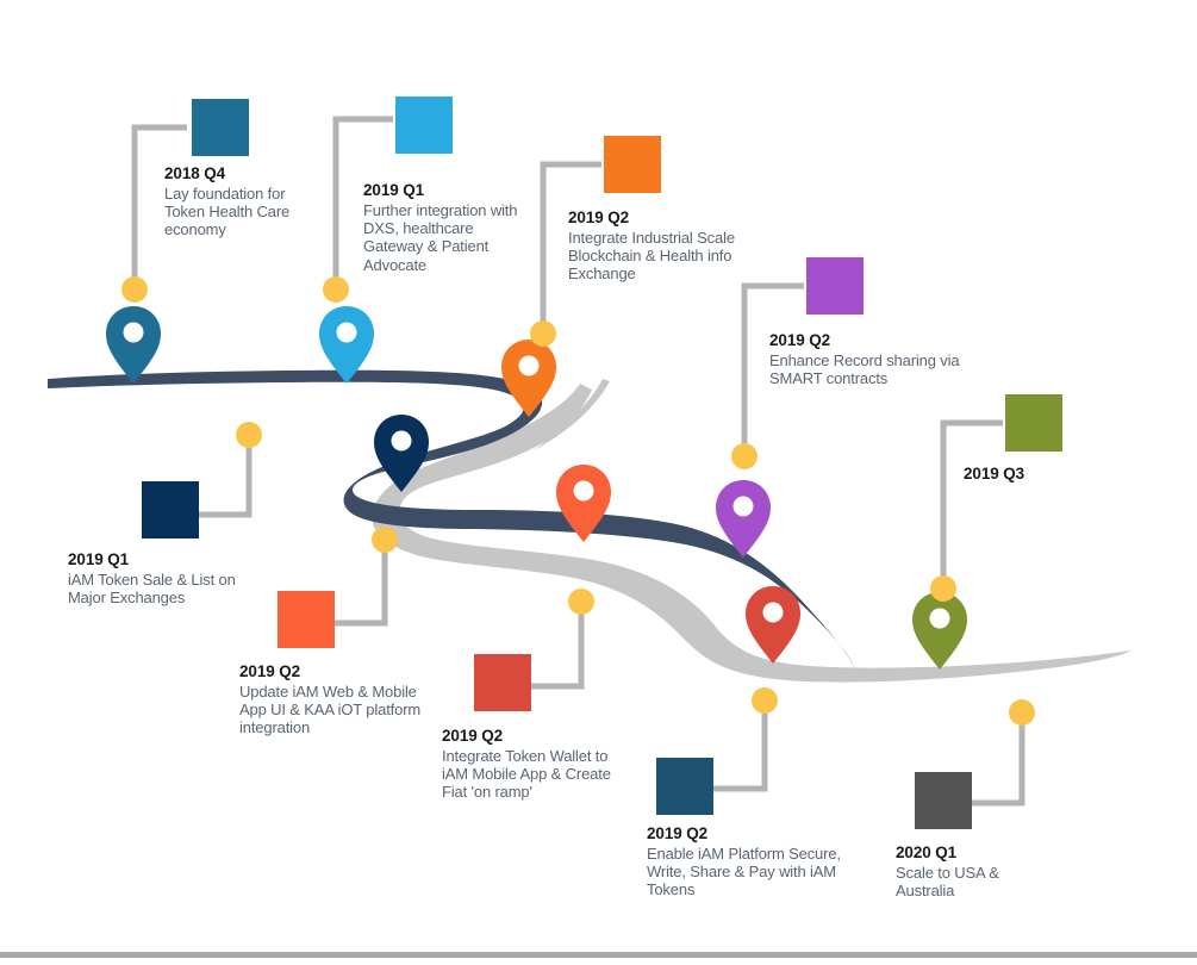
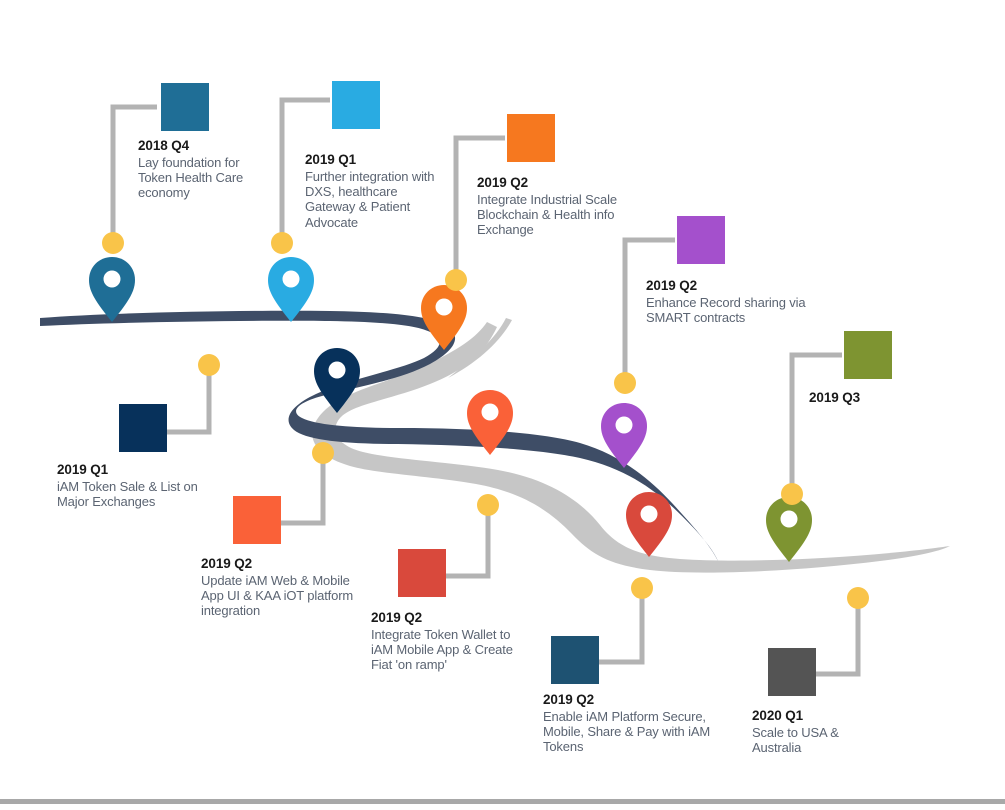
  2018 Q4
  Lay foundation for Token Health Care economy
  2019 Q1
  Further integration with DXS, healthcare Gateway & Patient Advocate
  2019 Q2
  Integrate Industrial Scale Blockchain & Health info Exchange
  2019 Q2
  Enhance Record sharing via SMART contracts
  2019 Q3
  2019 Q1
  iAM Token Sale & List on Major Exchanges
  2019 Q2
  Update iAM Web & Mobile App UI & KAA iOT platform integration
  2019 Q2
  Integrate Token Wallet to iAM Mobile App & Create Fiat 'on ramp'
  2019 Q2
- Enable iAM Platform Secure, Write, Share & Pay with iAM Tokens
+ Enable iAM Platform Secure, Mobile, Share & Pay with iAM Tokens
  2020 Q1
  Scale to USA & Australia
